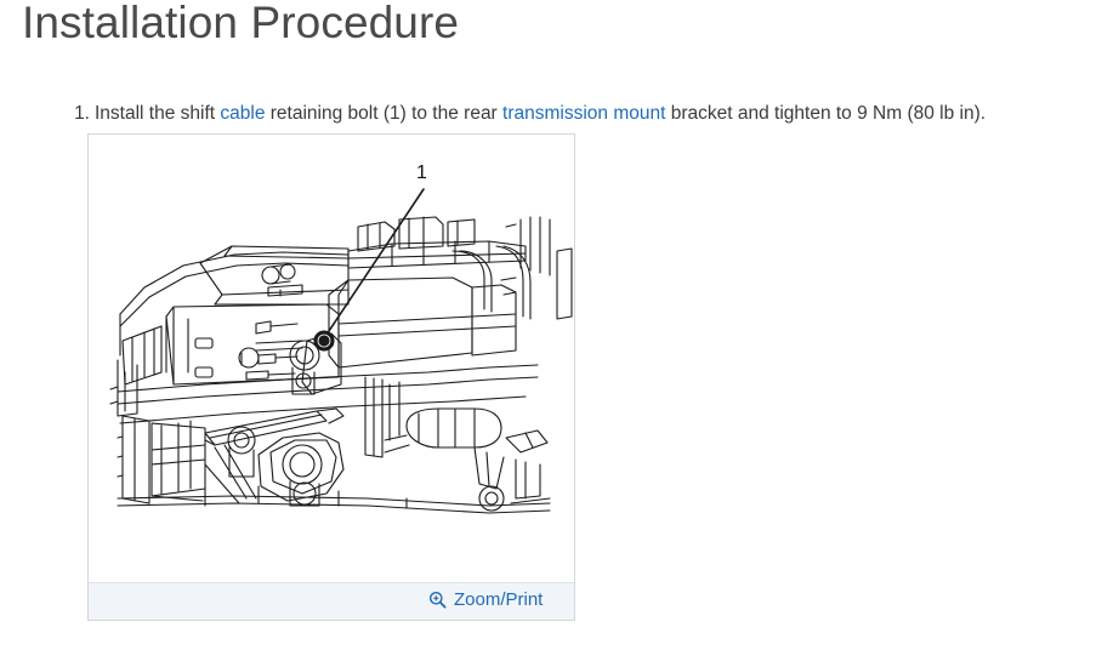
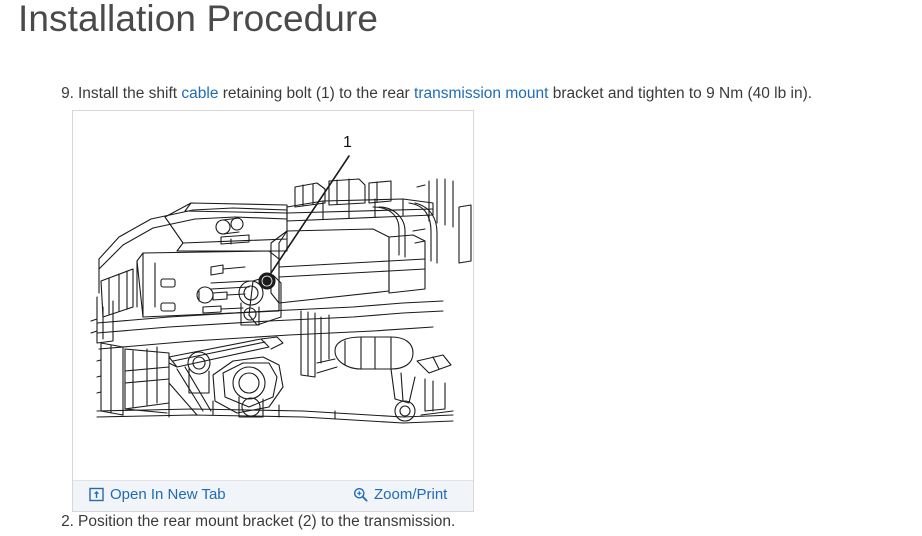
  Installation Procedure
- 1.
+ 9.
- Install the shift cable retaining bolt (1) to the rear transmission mount bracket and tighten to 9 Nm (80 lb in).
+ Install the shift cable retaining bolt (1) to the rear transmission mount bracket and tighten to 9 Nm (40 lb in).
  1
+ Open In New Tab
  Zoom/Print
+ 2.
+ Position the rear mount bracket (2) to the transmission.
